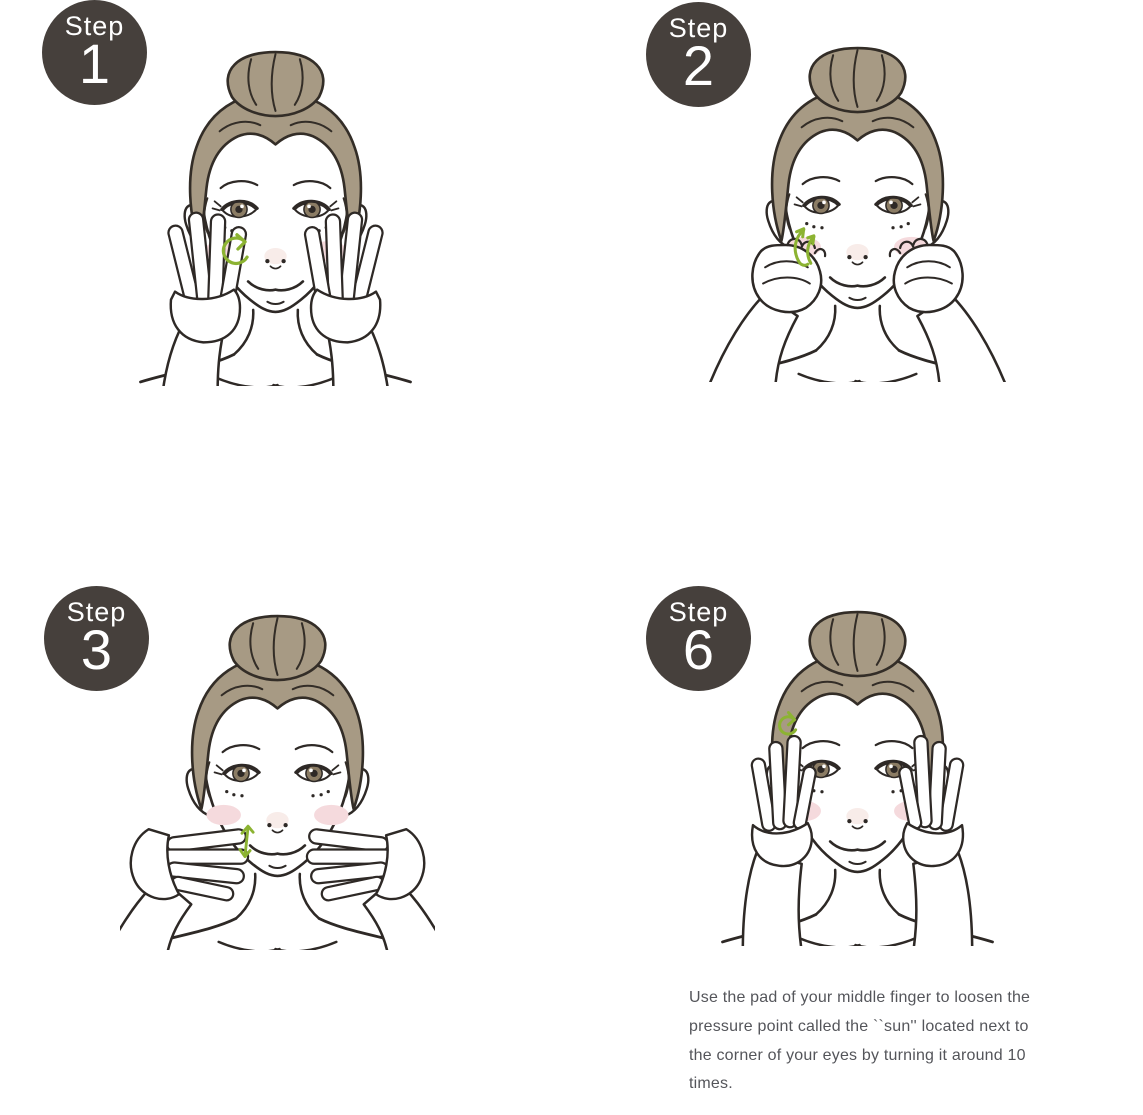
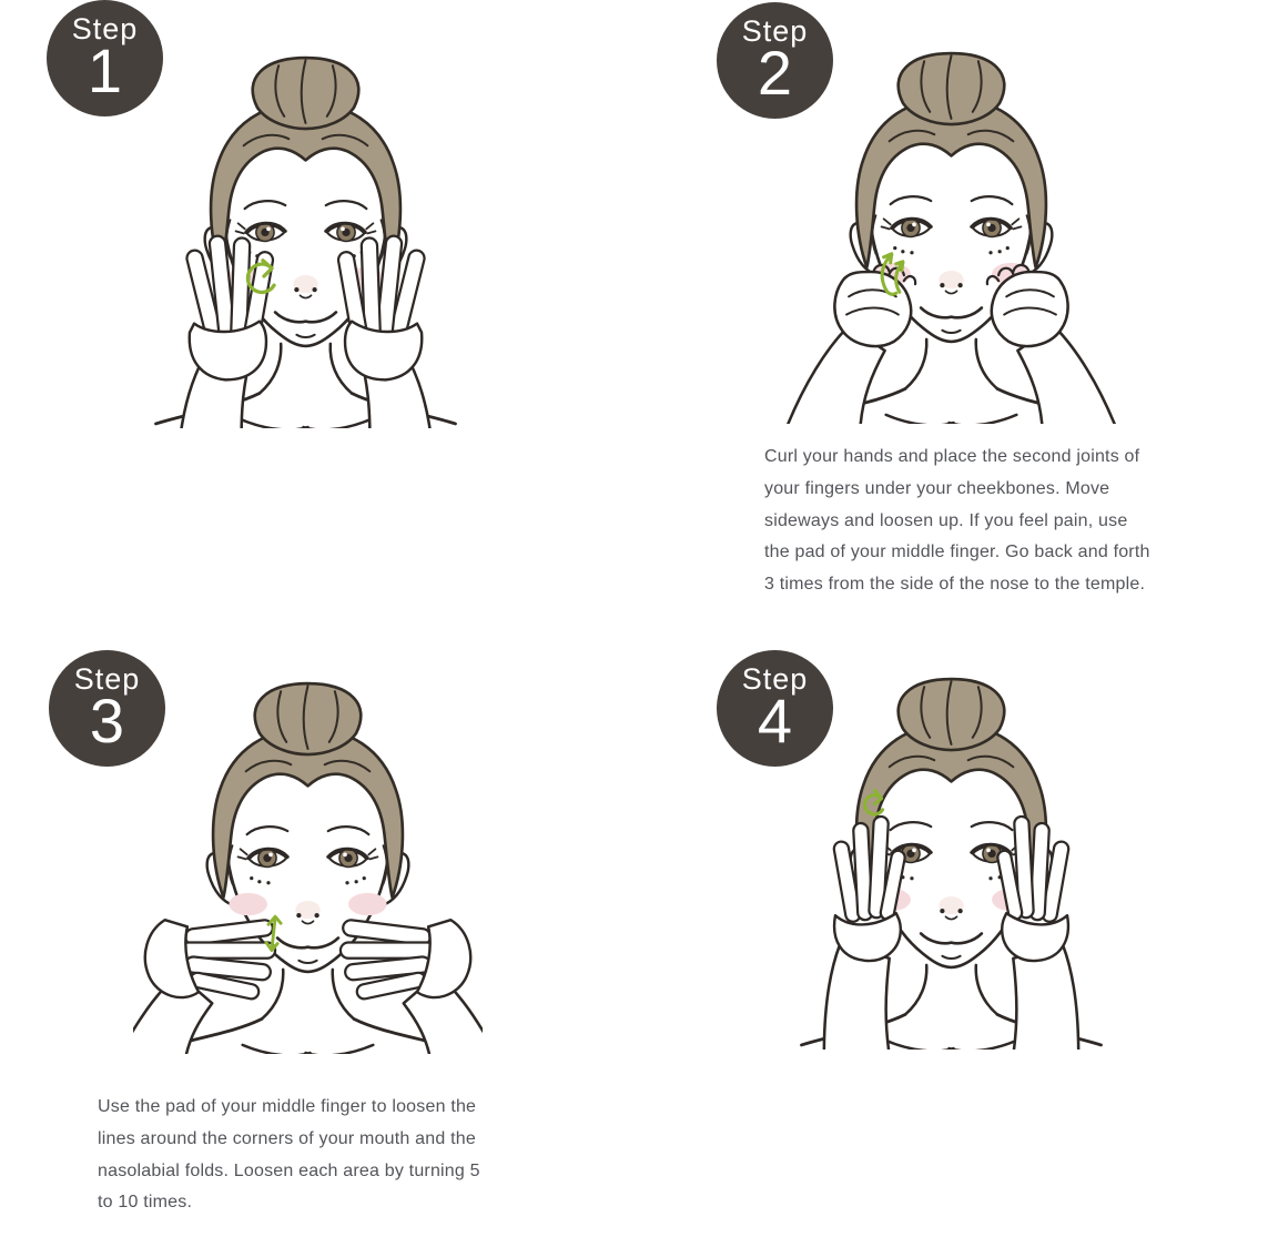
  Step
  1
  Step
  2
+ Curl your hands and place the second joints of your fingers under your cheekbones. Move sideways and loosen up. If you feel pain, use the pad of your middle finger. Go back and forth 3 times from the side of the nose to the temple.
  Step
  3
+ Use the pad of your middle finger to loosen the lines around the corners of your mouth and the nasolabial folds. Loosen each area by turning 5 to 10 times.
  Step
- 6
+ 4
- Use the pad of your middle finger to loosen the pressure point called the ``sun'' located next to the corner of your eyes by turning it around 10 times.
